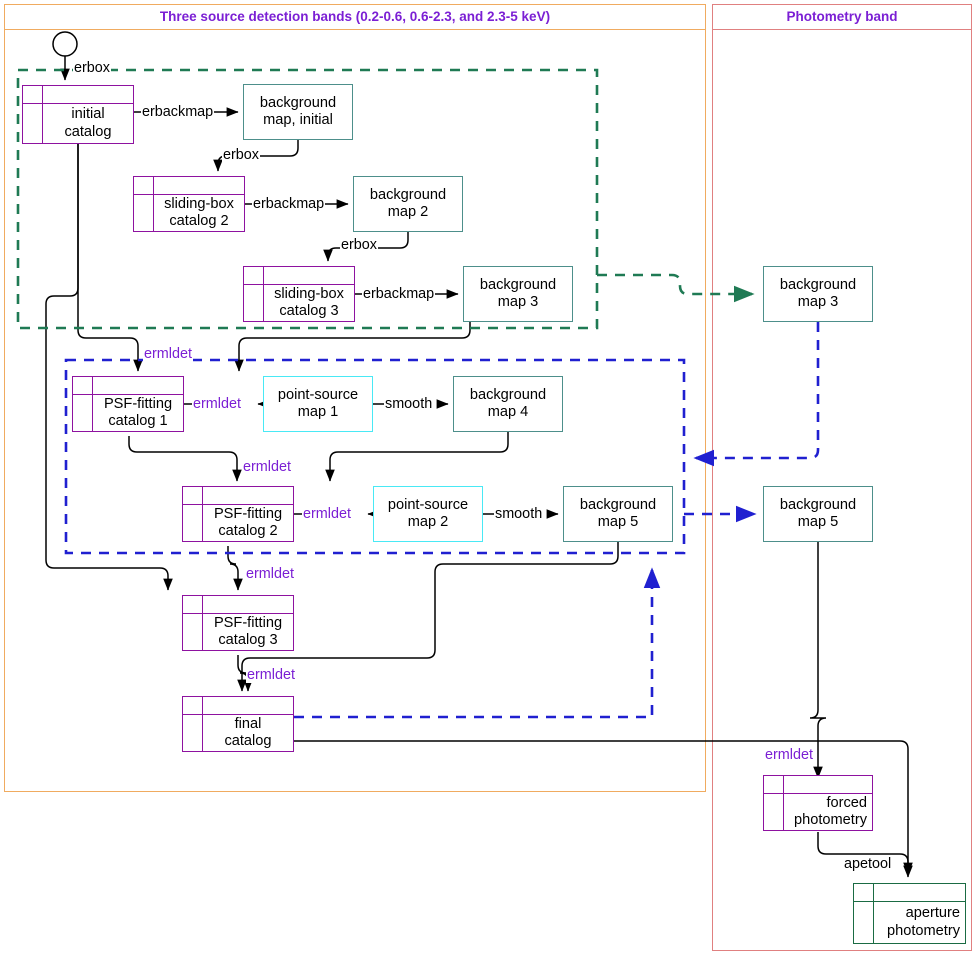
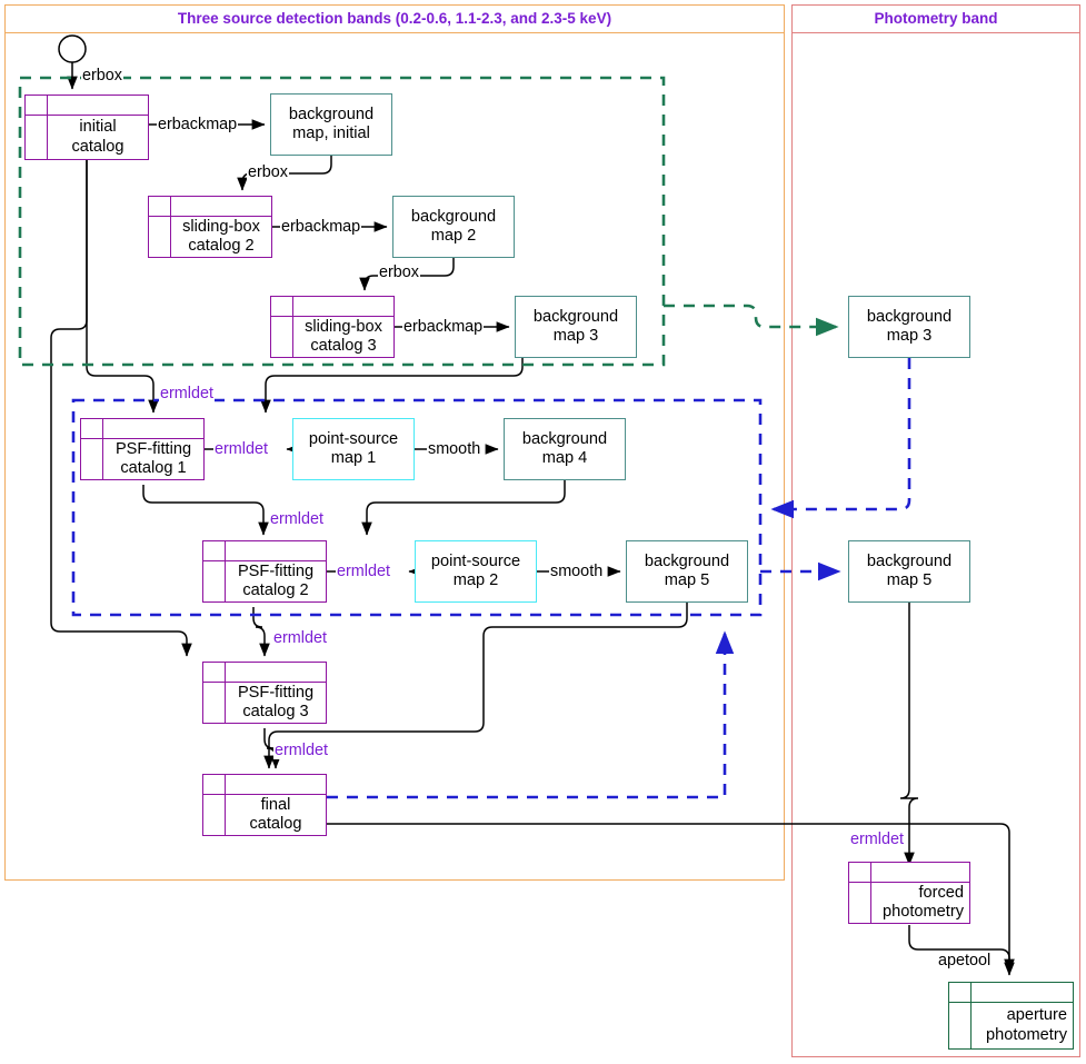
- Three source detection bands (0.2-0.6, 0.6-2.3, and 2.3-5 keV)
+ Three source detection bands (0.2-0.6, 1.1-2.3, and 2.3-5 keV)
  Photometry band
  initial
  catalog
  background
  map, initial
  sliding-box
  catalog 2
  background
  map 2
  sliding-box
  catalog 3
  background
  map 3
  PSF-fitting
  catalog 1
  point-source
  map 1
  background
  map 4
  PSF-fitting
  catalog 2
  point-source
  map 2
  background
  map 5
  PSF-fitting
  catalog 3
  final
  catalog
  background
  map 3
  background
  map 5
  forced
  photometry
  aperture
  photometry
  erbox
  erbackmap
  erbox
  erbackmap
  erbox
  erbackmap
  ermldet
  ermldet
  smooth
  ermldet
  ermldet
  smooth
  ermldet
  ermldet
  ermldet
  apetool
